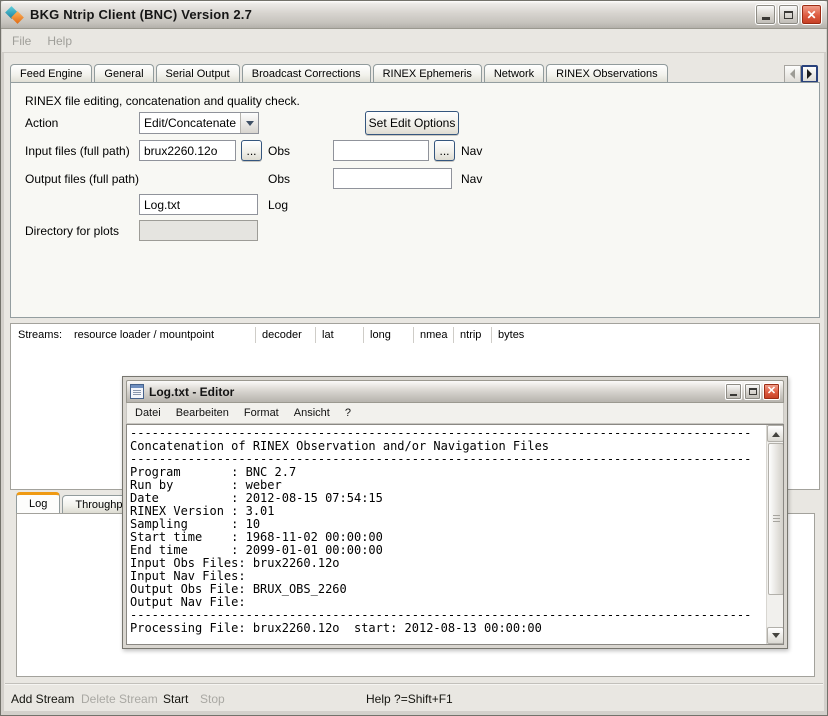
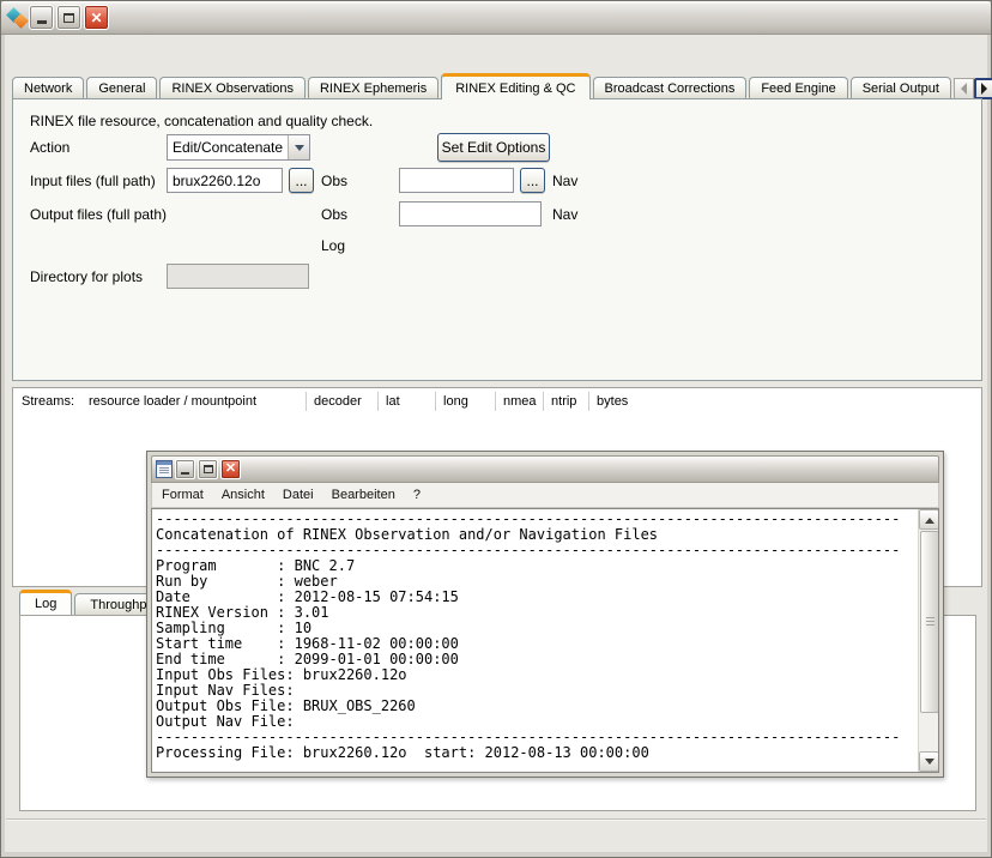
- BKG Ntrip Client (BNC) Version 2.7
  ✕
- File
- Help
- Feed Engine
+ Network
  General
- Serial Output
+ RINEX Observations
- Broadcast Corrections
+ RINEX Ephemeris
+ RINEX Editing & QC
- RINEX Ephemeris
+ Broadcast Corrections
- Network
+ Feed Engine
- RINEX Observations
+ Serial Output
- RINEX file editing, concatenation and quality check.
+ RINEX file resource, concatenation and quality check.
  Action
  Edit/Concatenate
  Set Edit Options
  Input files (full path)
  brux2260.12o
  ...
  Obs
  ...
  Nav
  Output files (full path)
  Obs
  Nav
- Log.txt
  Log
  Directory for plots
  Streams:
  resource loader / mountpoint
  decoder
  lat
  long
  nmea
  ntrip
  bytes
  Log
  Throughp
- Add Stream
- Delete Stream
- Start
- Stop
- Help ?=Shift+F1
- Log.txt - Editor
  ✕
- Datei
+ Format
- Bearbeiten
+ Ansicht
- Format
+ Datei
- Ansicht
+ Bearbeiten
  ?
  --------------------------------------------------------------------------------------
  Concatenation of RINEX Observation and/or Navigation Files
  --------------------------------------------------------------------------------------
  Program : BNC 2.7
  Run by : weber
  Date : 2012-08-15 07:54:15
  RINEX Version : 3.01
  Sampling : 10
  Start time : 1968-11-02 00:00:00
  End time : 2099-01-01 00:00:00
  Input Obs Files: brux2260.12o
  Input Nav Files:
  Output Obs File: BRUX_OBS_2260
  Output Nav File:
  --------------------------------------------------------------------------------------
  Processing File: brux2260.12o start: 2012-08-13 00:00:00
